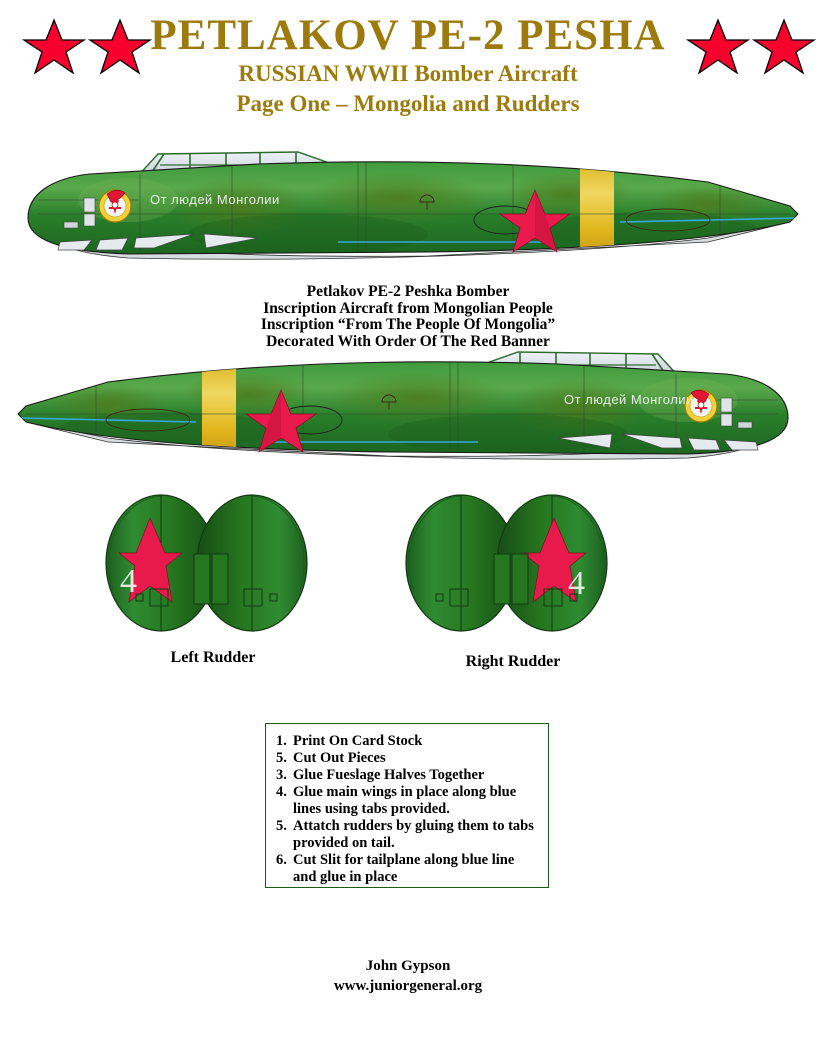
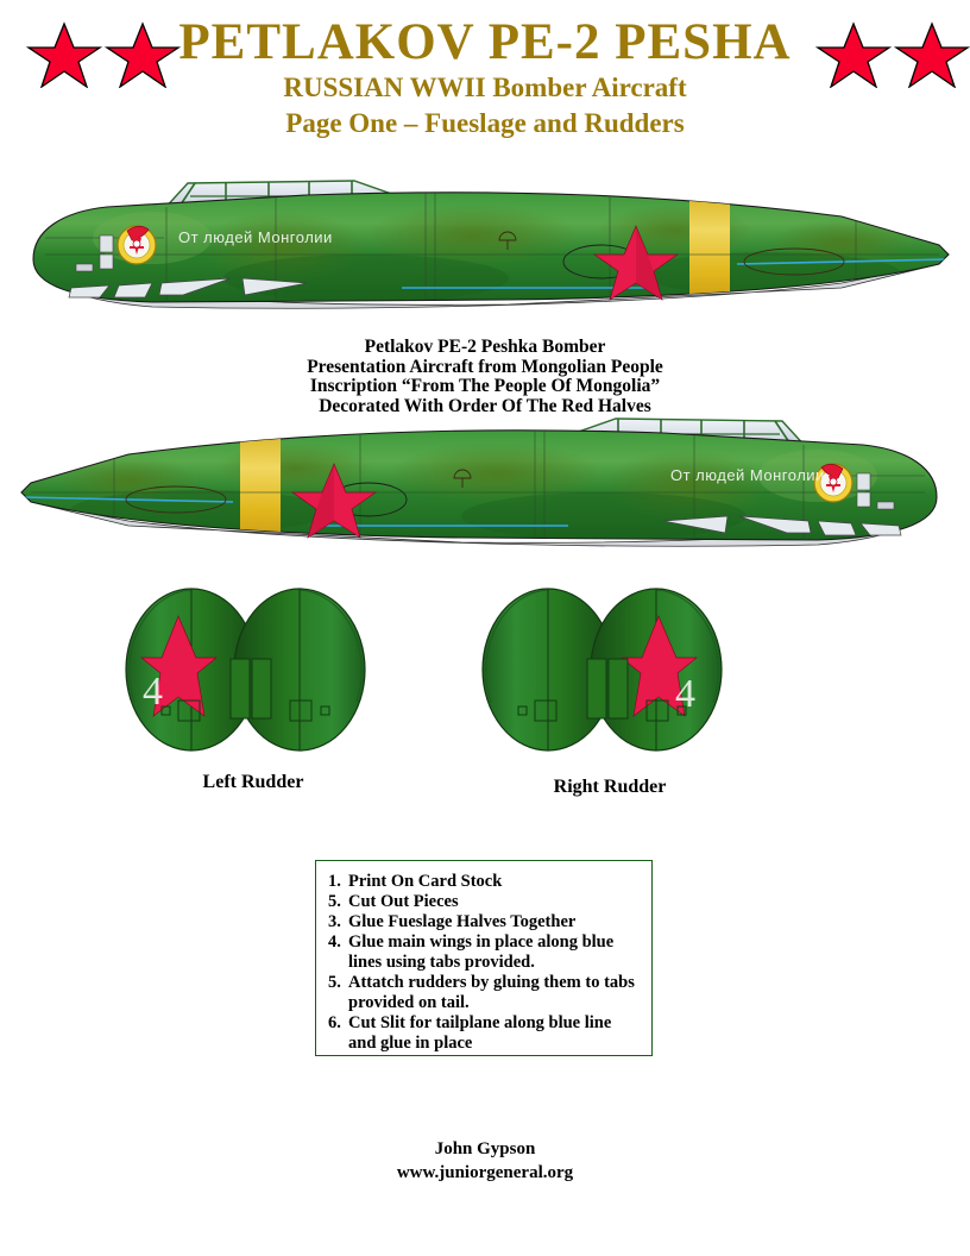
  PETLAKOV PE-2 PESHA
  RUSSIAN WWII Bomber Aircraft
- Page One – Mongolia and Rudders
+ Page One – Fueslage and Rudders
  От людей Монголии
  Petlakov PE-2 Peshka Bomber
- Inscription Aircraft from Mongolian People
+ Presentation Aircraft from Mongolian People
  Inscription “From The People Of Mongolia”
- Decorated With Order Of The Red Banner
+ Decorated With Order Of The Red Halves
  От людей Монголии
  4
  Left Rudder
  4
  Right Rudder
  1. Print On Card Stock
  5. Cut Out Pieces
  3. Glue Fueslage Halves Together
  4. Glue main wings in place along blue lines using tabs provided.
  5. Attatch rudders by gluing them to tabs provided on tail.
  6. Cut Slit for tailplane along blue line and glue in place
  John Gypson
  www.juniorgeneral.org
